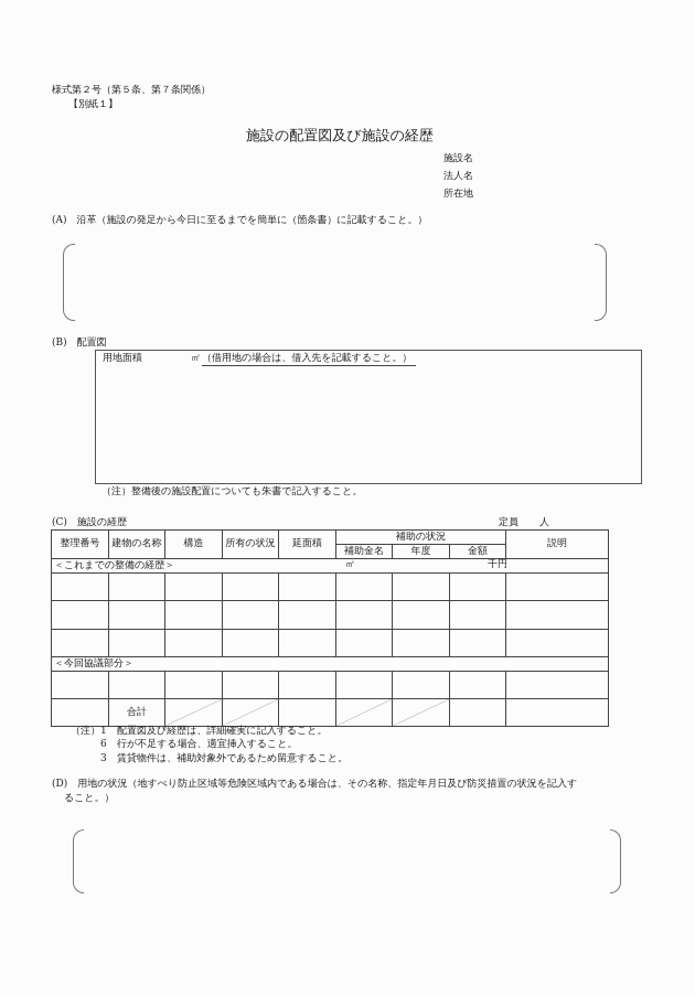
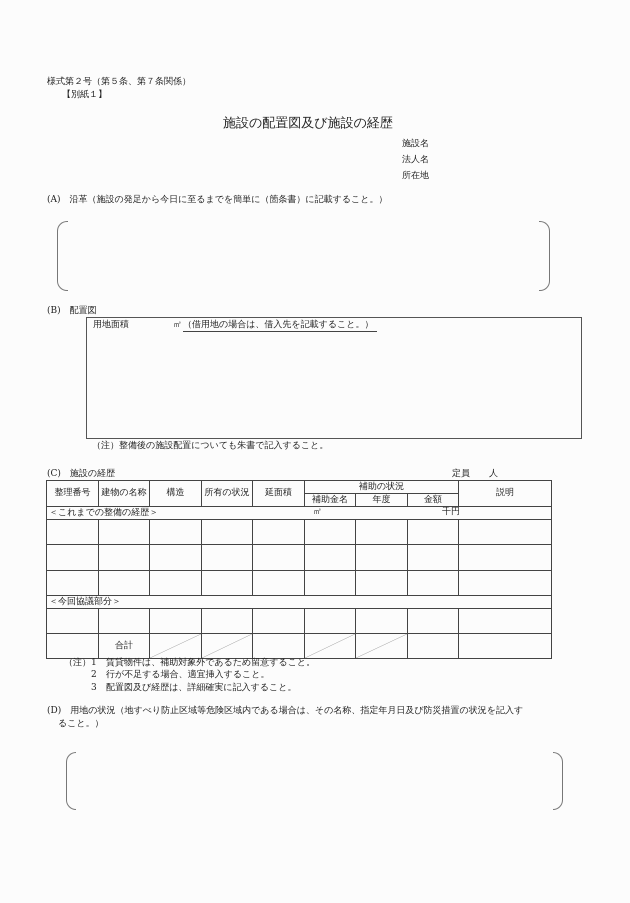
  様式第２号（第５条、第７条関係）
  【別紙１】
  施設の配置図及び施設の経歴
  施設名
  法人名
  所在地
  (A) 沿革（施設の発足から今日に至るまでを簡単に（箇条書）に記載すること。）
  (B) 配置図
  用地面積
  ㎡
  （借用地の場合は、借入先を記載すること。）
  （注）整備後の施設配置についても朱書で記入すること。
  (C) 施設の経歴
  定員
  人
  整理番号	建物の名称	構造	所有の状況	延面積	補助の状況	説明
  補助金名	年度	金額
  ＜これまでの整備の経歴＞ ㎡ 千円
  ＜今回協議部分＞
  	合計
  （注）
  1
- 配置図及び経歴は、詳細確実に記入すること。
+ 賃貸物件は、補助対象外であるため留意すること。
- 6
+ 2
  行が不足する場合、適宜挿入すること。
  3
- 賃貸物件は、補助対象外であるため留意すること。
+ 配置図及び経歴は、詳細確実に記入すること。
  (D) 用地の状況（地すべり防止区域等危険区域内である場合は、その名称、指定年月日及び防災措置の状況を記入す
  ること。）
